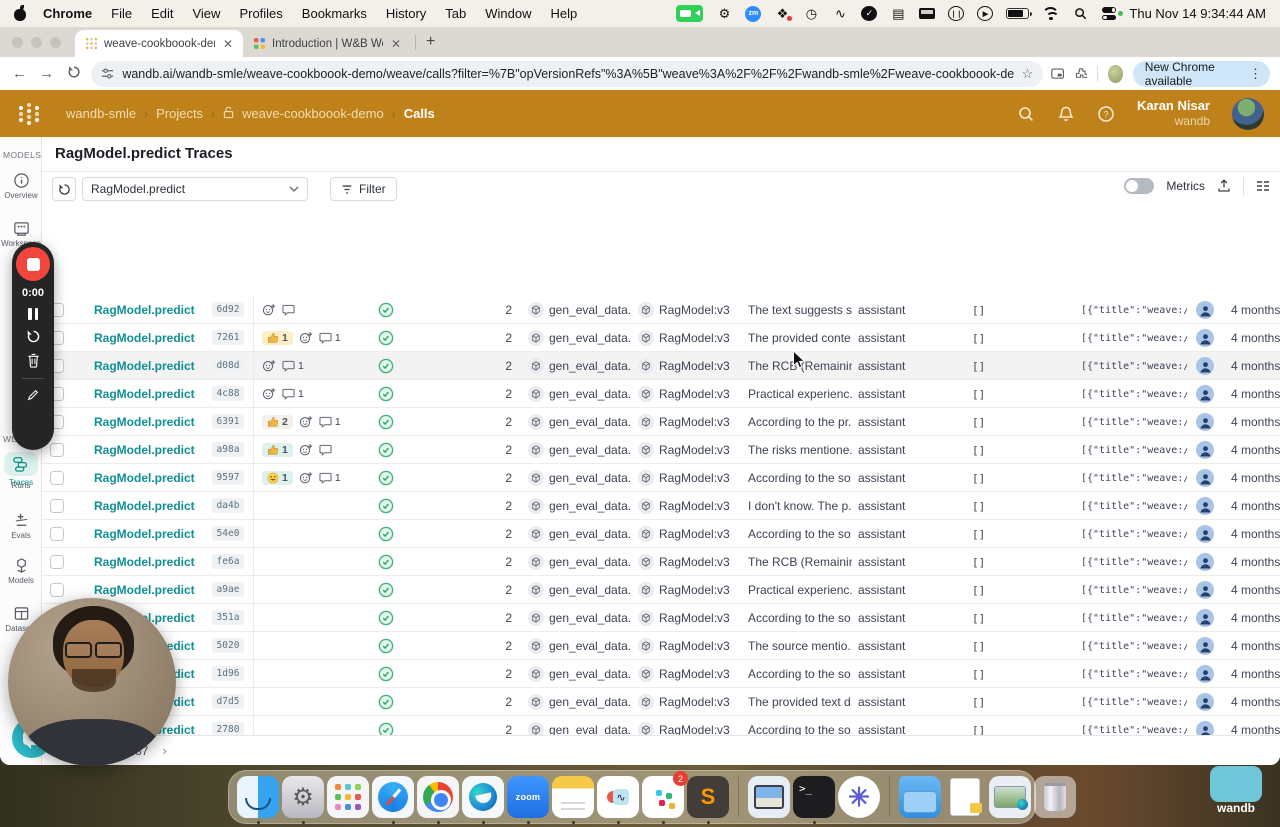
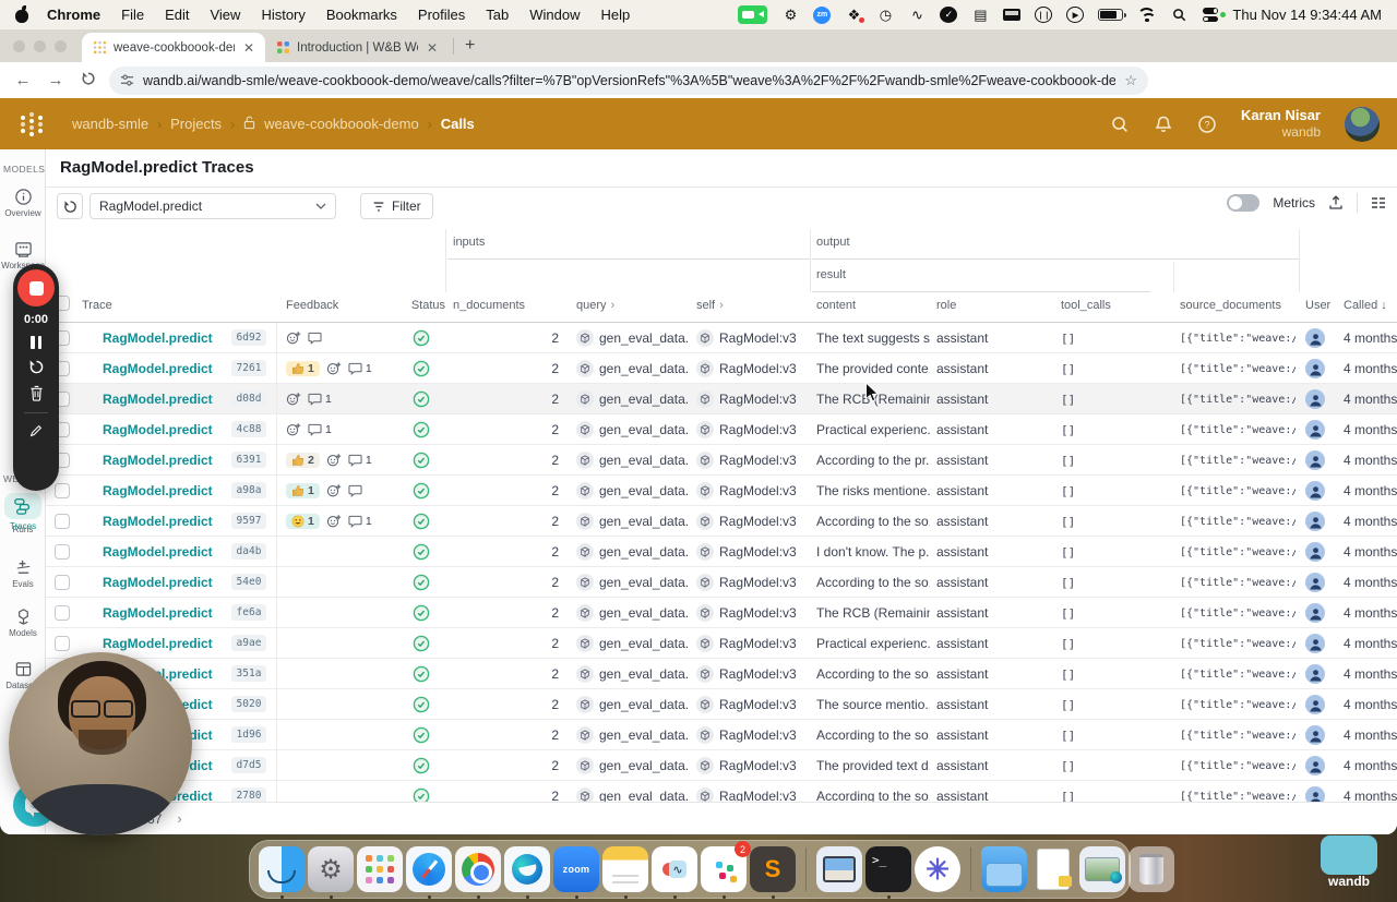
  Chrome
  File
  Edit
  View
- Profiles
+ History
  Bookmarks
- History
+ Profiles
  Tab
  Window
  Help
  ⚙
  ❖
  ◷
  ∿
  ✓
  ▤
  Thu Nov 14 9:34:44 AM
  weave-cookboook-de
  ✕
  Introduction | W&B W
  ✕
  +
  ←
  →
  wandb.ai/wandb-smle/weave-cookboook-demo/weave/calls?filter=%7B"opVersionRefs"%3A%5B"weave%3A%2F%2F%2Fwandb-smle%2Fweave-cookboook-de
  ☆
- New Chrome available
- ⋮
  wandb-smle
  ›
  Projects
  ›
  weave-cookboook-demo
  ›
  Calls
  ?
  Karan Nisar
  wandb
  MODELS
  Overview
  Runs
  Traces
  Evals
  Models
  RagModel.predict Traces
  RagModel.predict
  Filter
  Metrics
+ inputs
+ output
+ result
+ Trace
+ Feedback
+ Status
+ n_documents
+ query ›
+ self ›
+ content
+ role
+ tool_calls
+ source_documents
+ User
+ Called ↓
  RagModel.predict
  6d92
  2
  gen_eval_data.
  RagModel:v3
  The text suggests s
  assistant
  []
  [{"title":"weave:/
  4 months
  RagModel.predict
  7261
  1
  1
  2
  gen_eval_data.
  RagModel:v3
  The provided conte
  assistant
  []
  [{"title":"weave:/
  4 months
  RagModel.predict
  d08d
  1
  2
  gen_eval_data.
  RagModel:v3
  The RC (Remaini
  assistant
  []
  [{"title":"weave:/
  4 months
  RagModel.predict
  4c88
  1
  2
  gen_eval_data.
  RagModel:v3
  Practical experienc.
  assistant
  []
  [{"title":"weave:/
  4 months
  RagModel.predict
  6391
  2
  1
  2
  gen_eval_data.
  RagModel:v3
  According to the pr.
  assistant
  []
  [{"title":"weave:/
  4 months
  RagModel.predict
  a98a
  1
  2
  gen_eval_data.
  RagModel:v3
  The risks mentione.
  assistant
  []
  [{"title":"weave:/
  4 months
  RagModel.predict
  9597
  1
  1
  2
  gen_eval_data.
  RagModel:v3
  According to the so
  assistant
  []
  [{"title":"weave:/
  4 months
  RagModel.predict
  da4b
  2
  gen_eval_data.
  RagModel:v3
  I don't know. The p.
  assistant
  []
  [{"title":"weave:/
  4 months
  RagModel.predict
  54e0
  2
  gen_eval_data.
  RagModel:v3
  According to the so
  assistant
  []
  [{"title":"weave:/
  4 months
  RagModel.predict
  fe6a
  2
  gen_eval_data.
  RagModel:v3
  The RCB (Remaini
  assistant
  []
  [{"title":"weave:/
  4 months
  RagModel.predict
  a9ae
  2
  gen_eval_data.
  RagModel:v3
  Practical experienc.
  assistant
  []
  [{"title":"weave:/
  4 months
  351a
  2
  gen_eval_data.
  RagModel:v3
  According to the so
  assistant
  []
  [{"title":"weave:/
  4 months
  5020
  2
  gen_eval_data.
  RagModel:v3
  The source mentio.
  assistant
  []
  [{"title":"weave:/
  4 months
  1d96
  2
  gen_eval_data.
  RagModel:v3
  According to the so
  assistant
  []
  [{"title":"weave:/
  4 months
  d7d5
  2
  gen_eval_data.
  RagModel:v3
  The provided text d
  assistant
  []
  [{"title":"weave:/
  4 months
  2780
  2
  gen_eval_data.
  RagModel:v3
  According to the so
  assistant
  []
  [{"title":"weave:/
  4 months
  ›
  0:00
  ⚙
  zoom
  ∿
  2
  S
  >_
  ✳
  wandb
